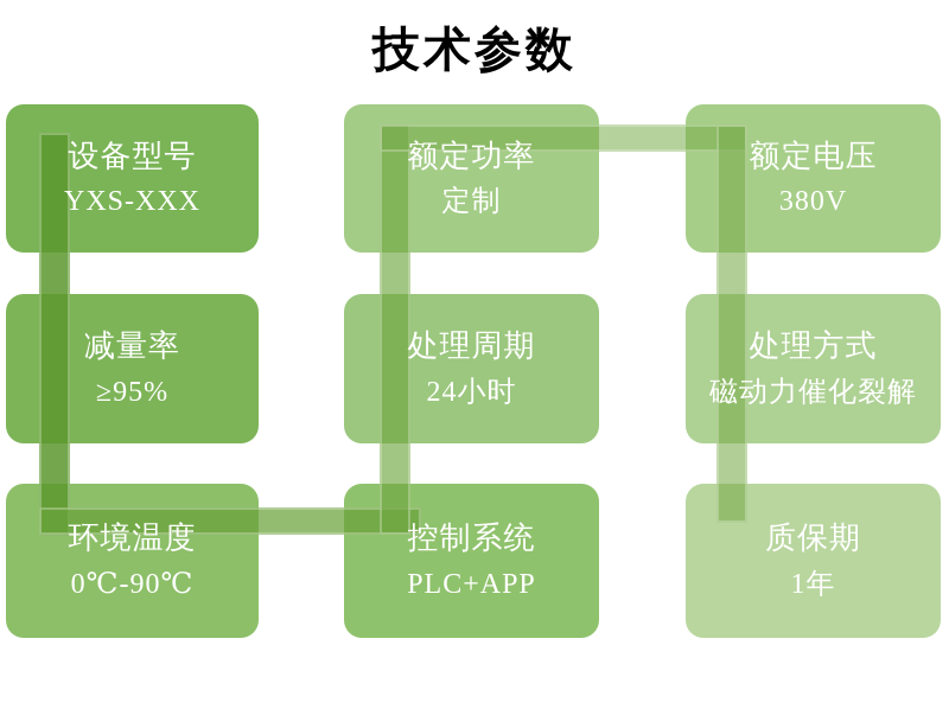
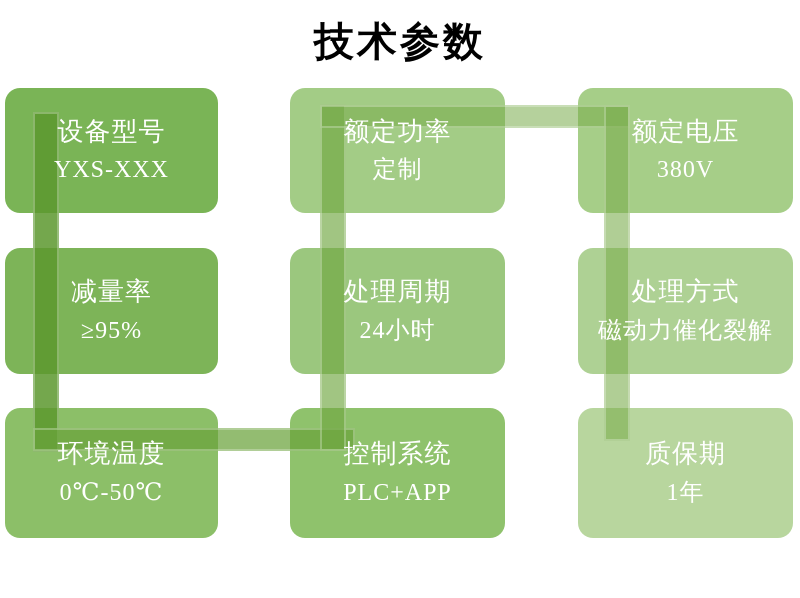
  技术参数
  设备型号
  YXS-XXX
  额定功率
  定制
  额定电压
  380V
  减量率
  ≥95%
  处理周期
  24小时
  处理方式
  磁动力催化裂解
  环境温度
- 0℃-90℃
+ 0℃-50℃
  控制系统
  PLC+APP
  质保期
  1年
